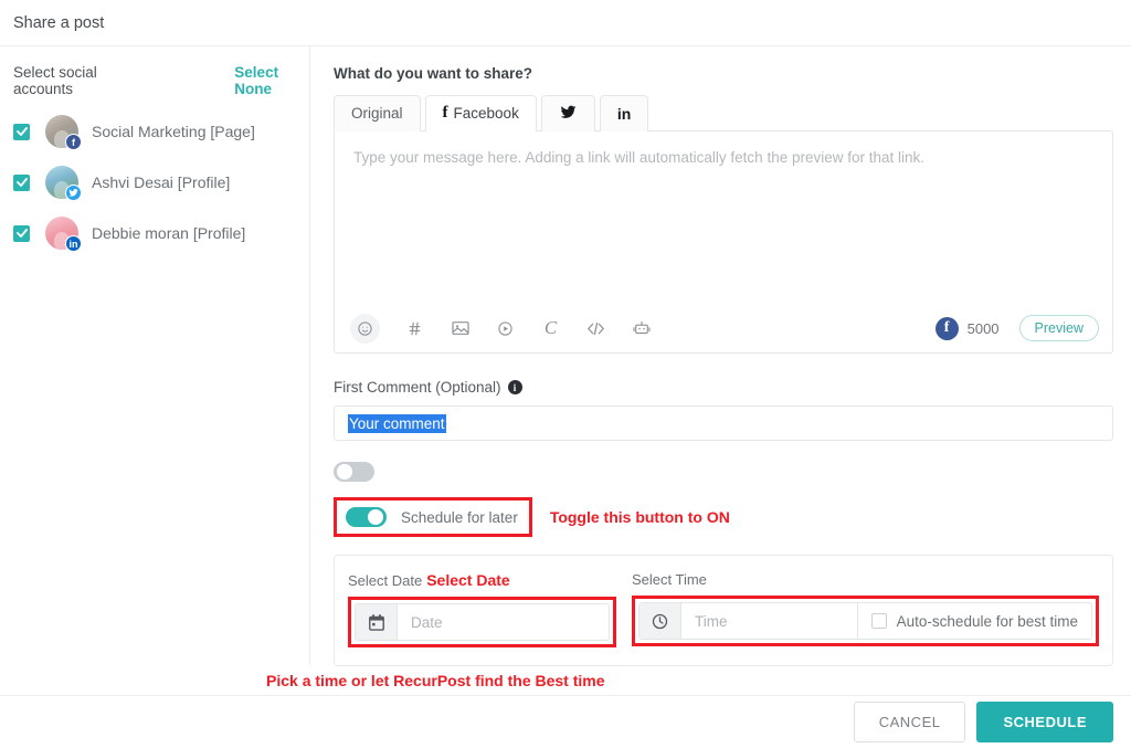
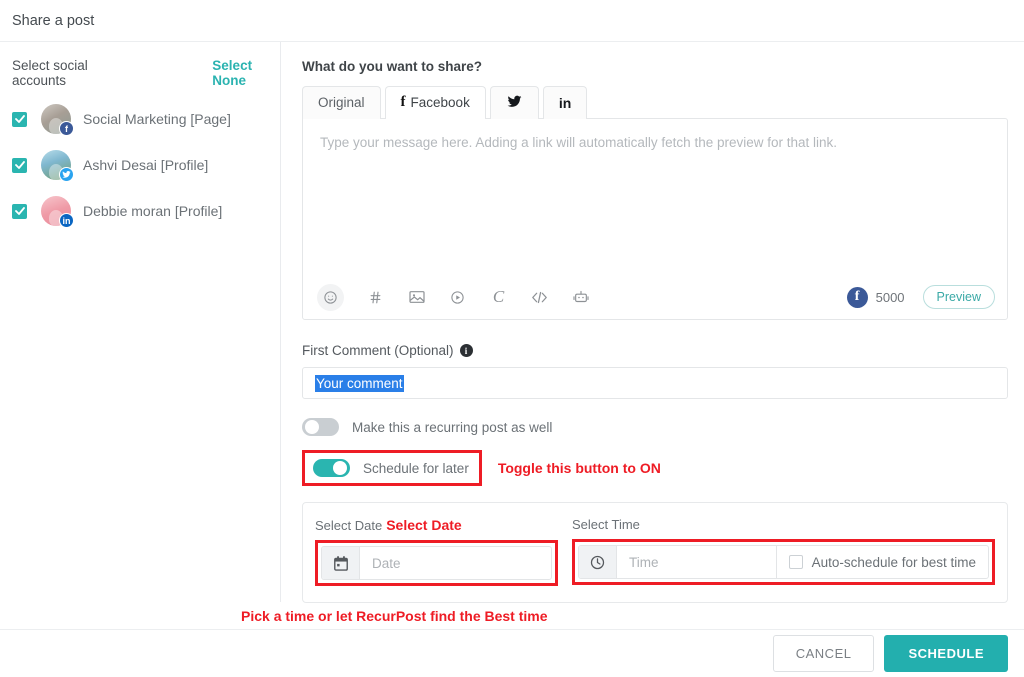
  Share a post
  Select social accounts
  Select None
  f
  Social Marketing [Page]
  Ashvi Desai [Profile]
  in
  Debbie moran [Profile]
  What do you want to share?
  Original
  f
  Facebook
  in
  Type your message here. Adding a link will automatically fetch the preview for that link.
  C
  f
  5000
  Preview
  First Comment (Optional)
  i
  Your comment
+ Make this a recurring post as well
  Schedule for later
  Toggle this button to ON
  Select Date
  Select Date
  Date
  Select Time
  Time
  Auto-schedule for best time
  Pick a time or let RecurPost find the Best time
  CANCEL
  SCHEDULE
